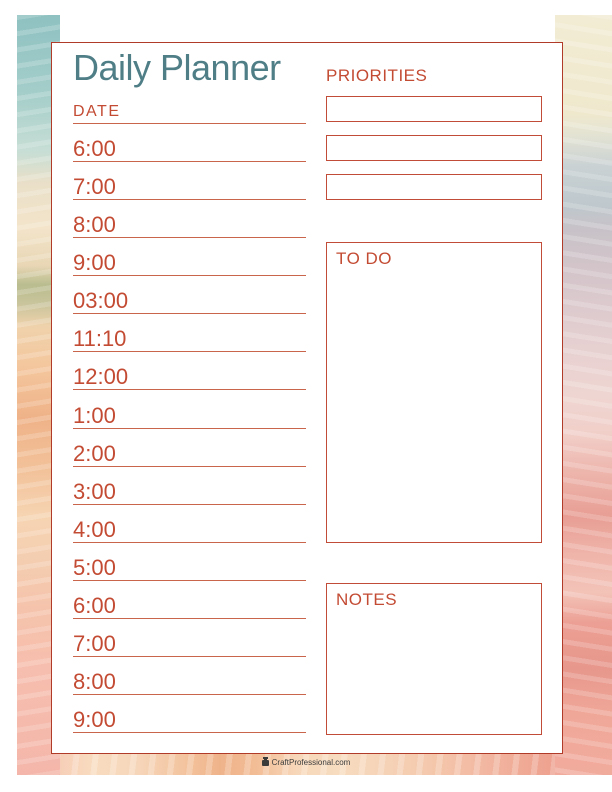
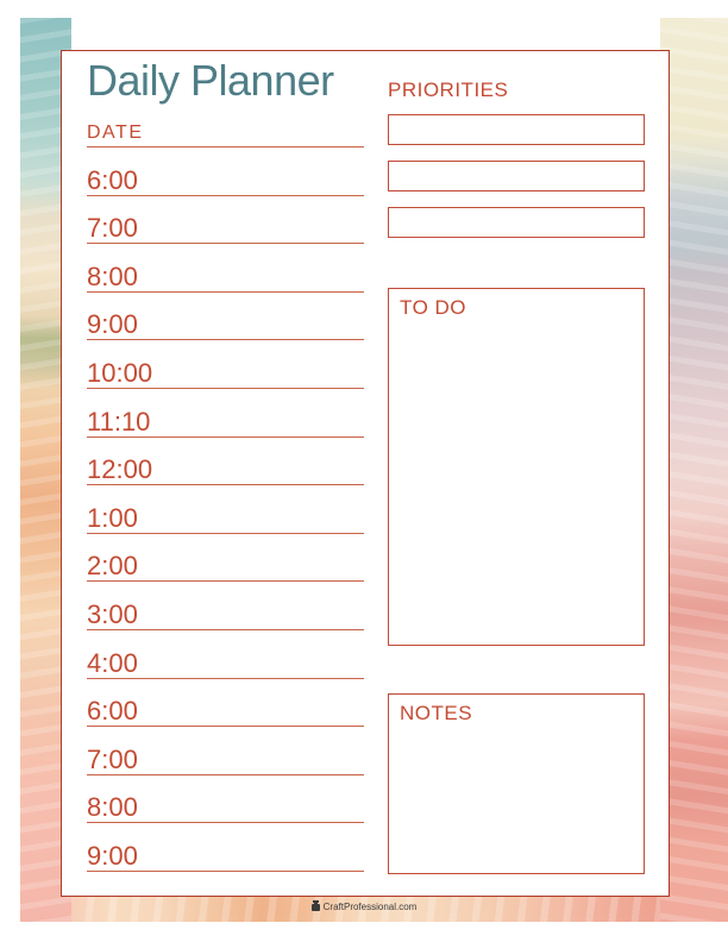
  Daily Planner
  DATE
  6:00
  7:00
  8:00
  9:00
- 03:00
+ 10:00
  11:10
  12:00
  1:00
  2:00
  3:00
  4:00
- 5:00
  6:00
  7:00
  8:00
  9:00
  PRIORITIES
  TO DO
  NOTES
  CraftProfessional.com
